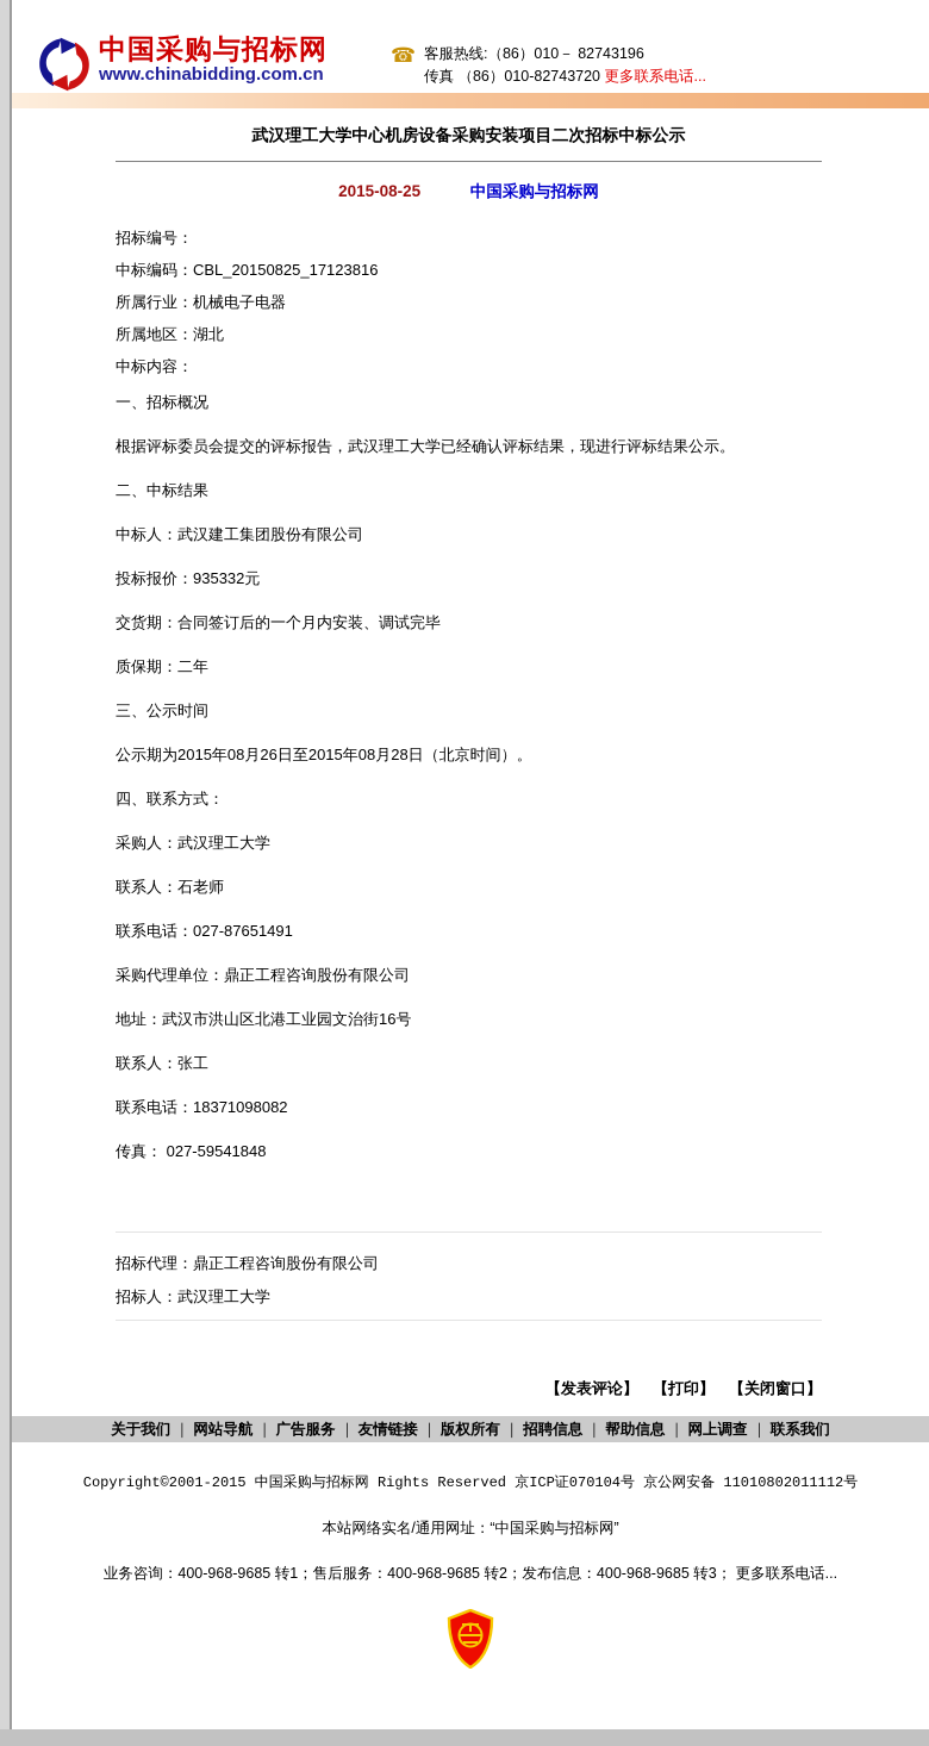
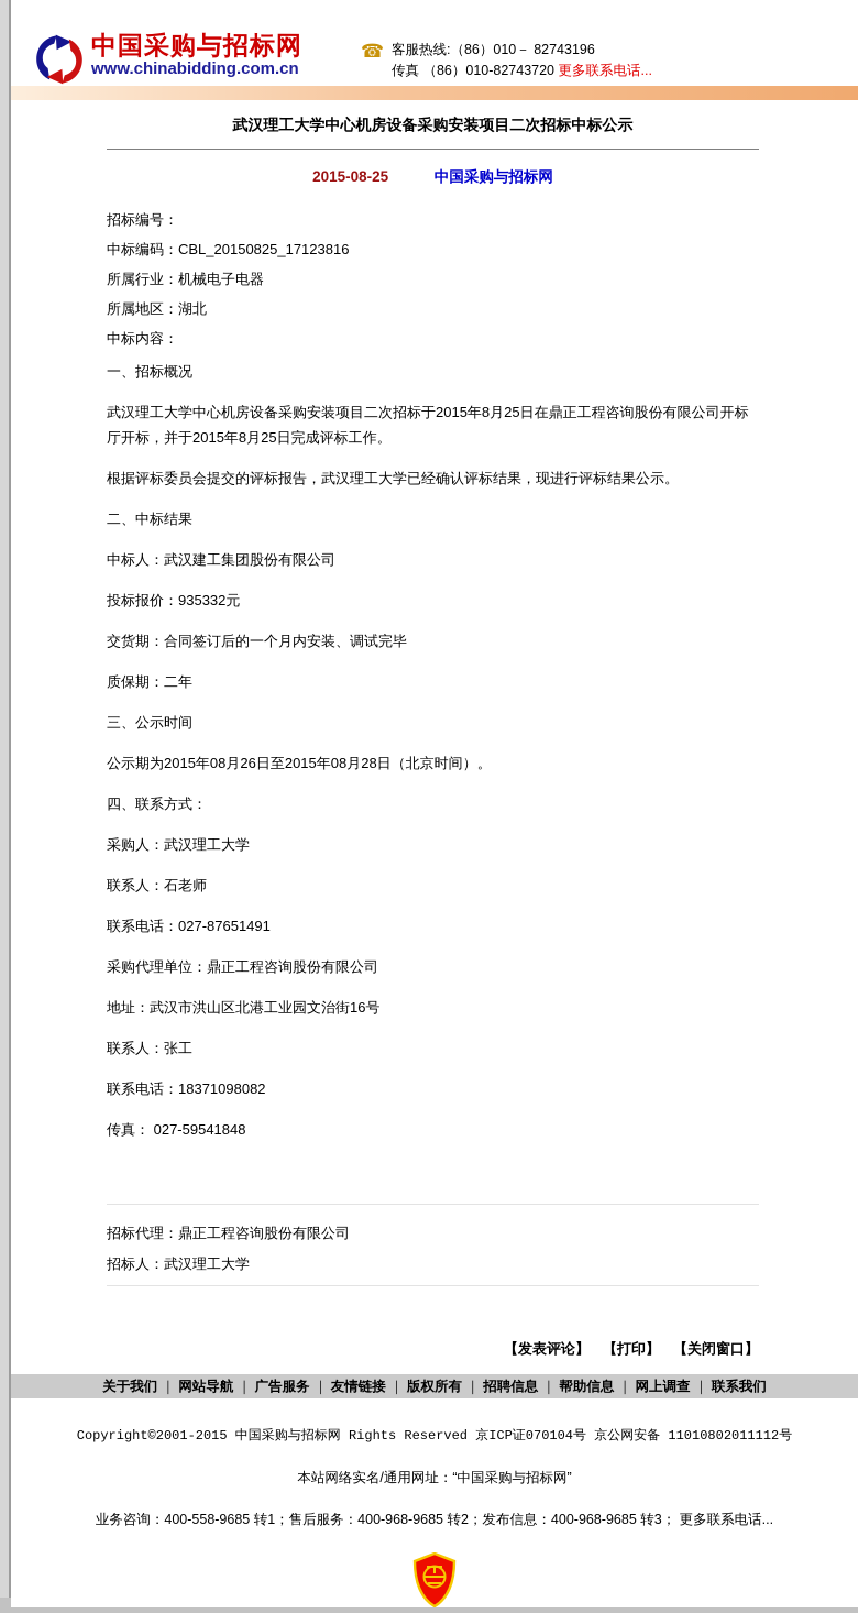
  中国采购与招标网
  www.chinabidding.com.cn
  ☎
  客服热线:（86）010－ 82743196
  传真 （86）010-82743720 更多联系电话...
  武汉理工大学中心机房设备采购安装项目二次招标中标公示
  2015-08-25 中国采购与招标网
  招标编号：
  中标编码：CBL_20150825_17123816
  所属行业：机械电子电器
  所属地区：湖北
  中标内容：
  一、招标概况
+ 武汉理工大学中心机房设备采购安装项目二次招标于2015年8月25日在鼎正工程咨询股份有限公司开标厅开标，并于2015年8月25日完成评标工作。
  根据评标委员会提交的评标报告，武汉理工大学已经确认评标结果，现进行评标结果公示。
  二、中标结果
  中标人：武汉建工集团股份有限公司
  投标报价：935332元
  交货期：合同签订后的一个月内安装、调试完毕
  质保期：二年
  三、公示时间
  公示期为2015年08月26日至2015年08月28日（北京时间）。
  四、联系方式：
  采购人：武汉理工大学
  联系人：石老师
  联系电话：027-87651491
  采购代理单位：鼎正工程咨询股份有限公司
  地址：武汉市洪山区北港工业园文治街16号
  联系人：张工
  联系电话：18371098082
  传真： 027-59541848
  招标代理：鼎正工程咨询股份有限公司
  招标人：武汉理工大学
  【发表评论】 【打印】 【关闭窗口】
  关于我们 网站导航 广告服务 友情链接 版权所有 招聘信息 帮助信息 网上调查 联系我们
  Copyright©2001-2015 中国采购与招标网 Rights Reserved 京ICP证070104号 京公网安备 11010802011112号
  本站网络实名/通用网址：“中国采购与招标网”
- 业务咨询：400-968-9685 转1；售后服务：400-968-9685 转2；发布信息：400-968-9685 转3； 更多联系电话...
+ 业务咨询：400-558-9685 转1；售后服务：400-968-9685 转2；发布信息：400-968-9685 转3； 更多联系电话...
